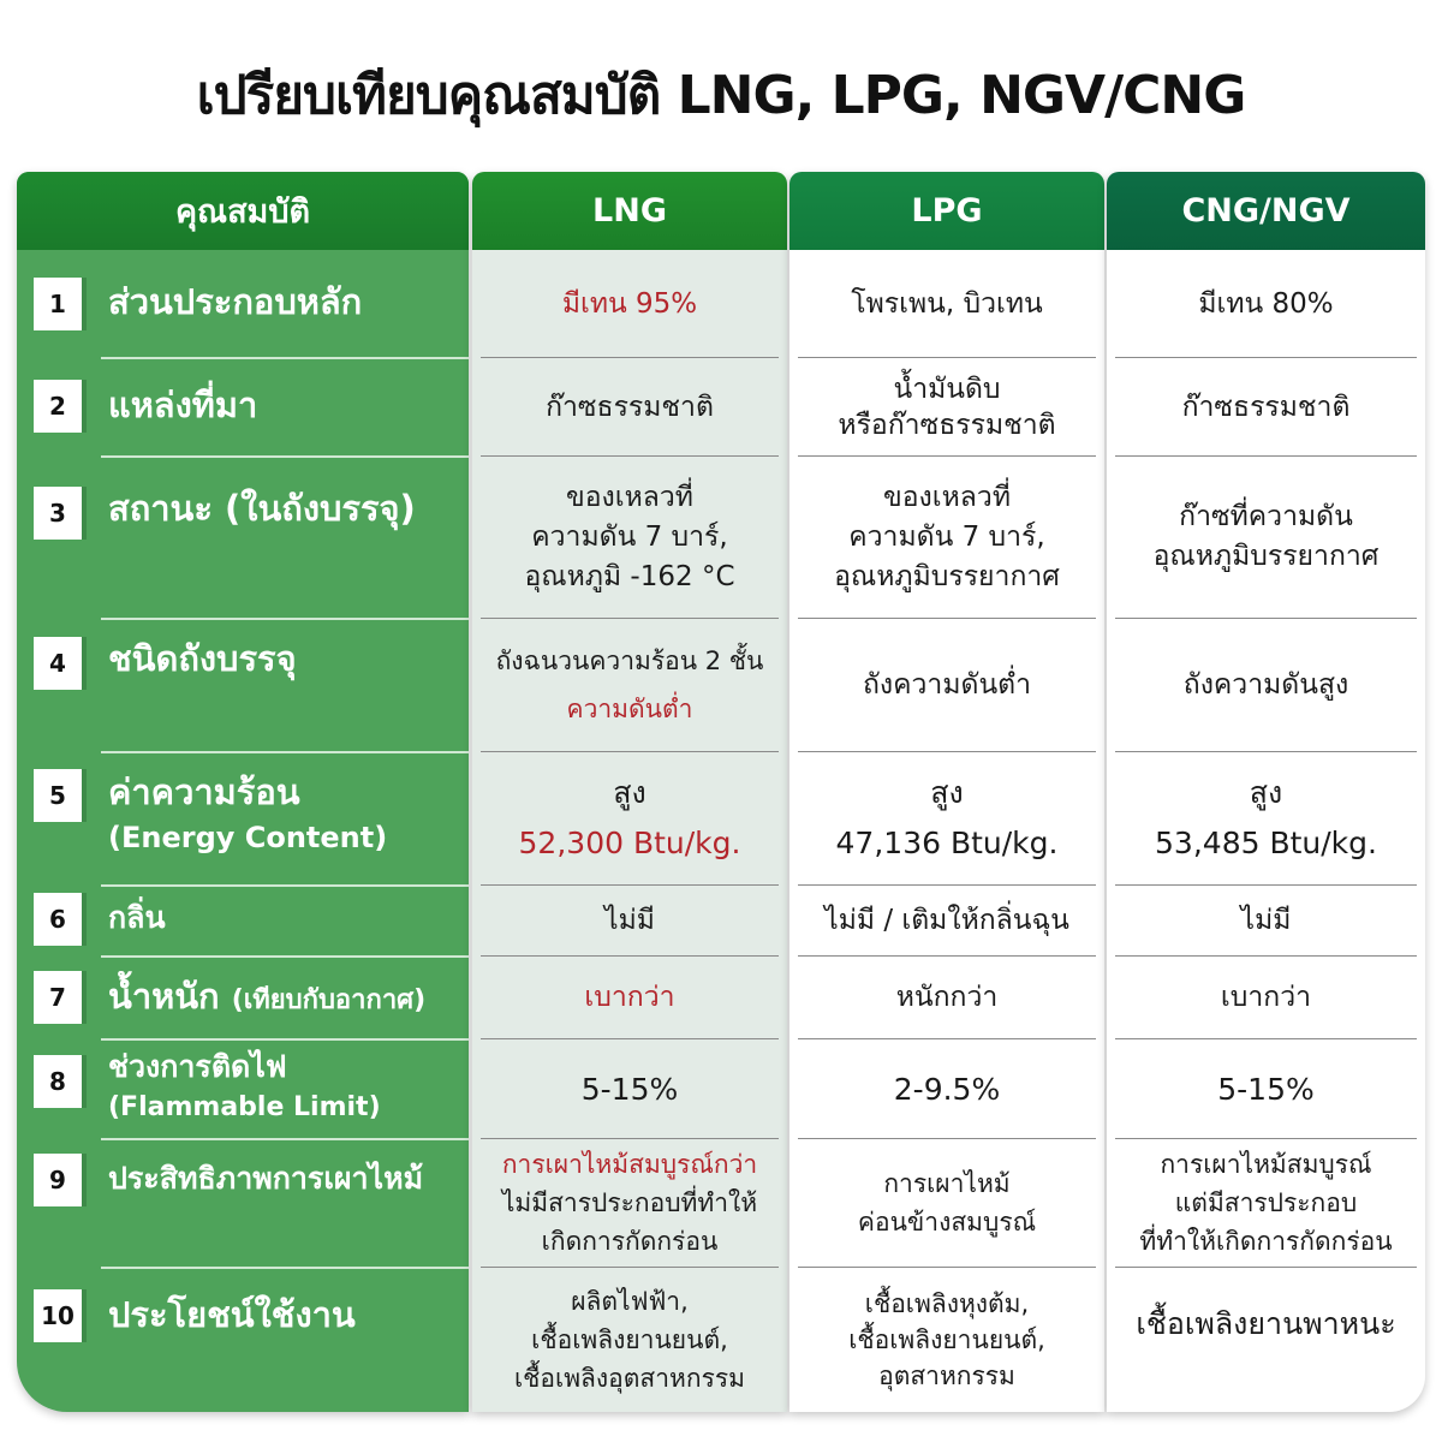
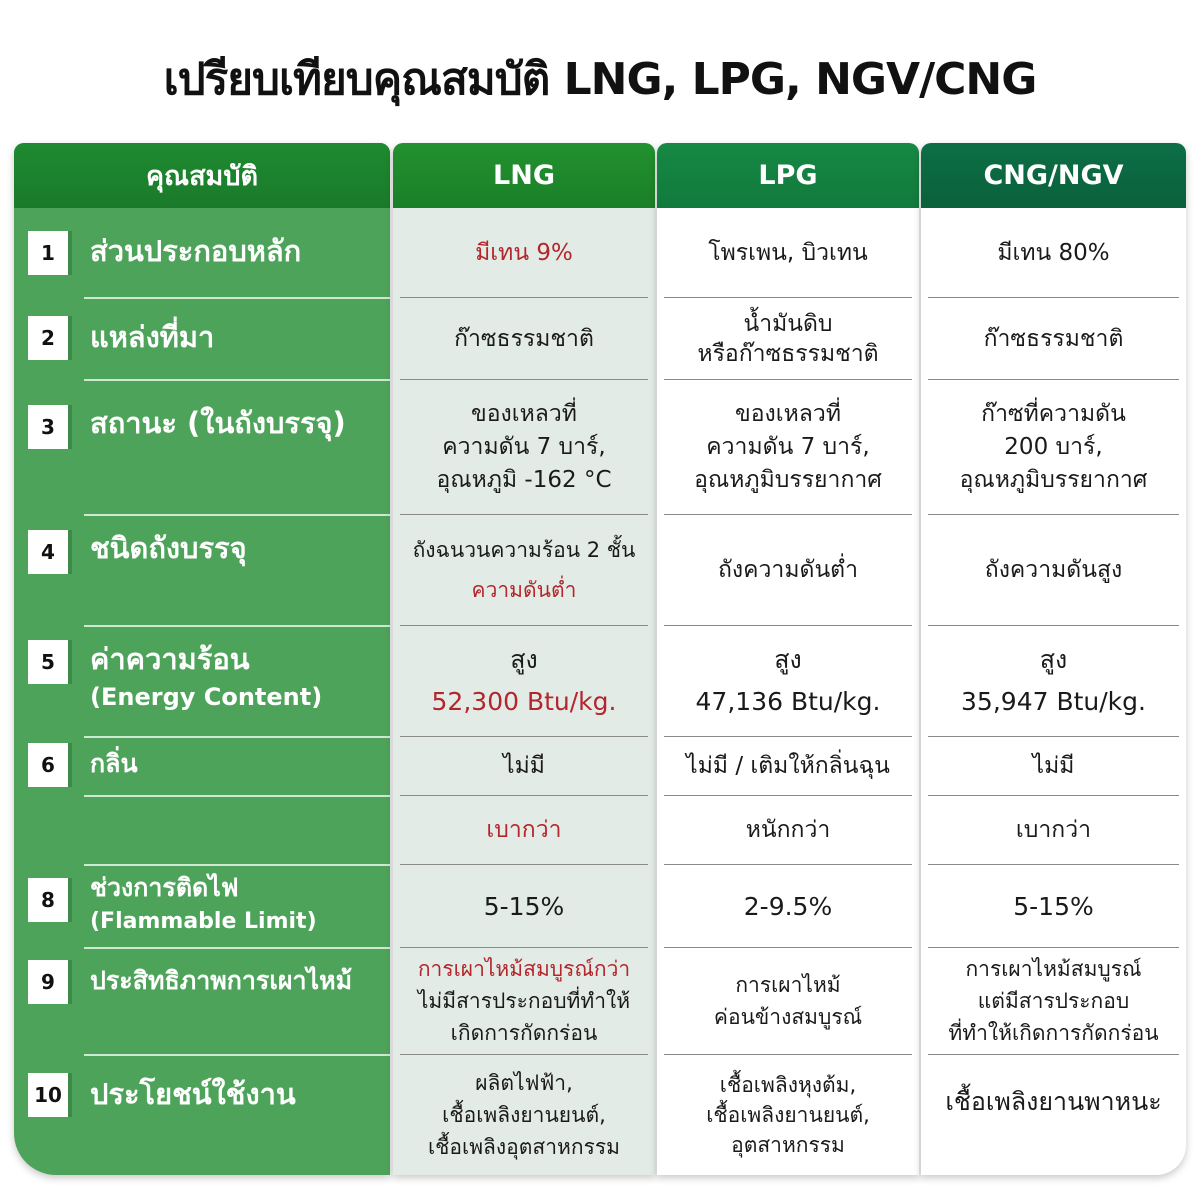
  เปรียบเทียบคุณสมบัติ LNG, LPG, NGV/CNG
  คุณสมบัติ
  1
  ส่วนประกอบหลัก
  2
  แหล่งที่มา
  3
  สถานะ (ในถังบรรจุ)
  4
  ชนิดถังบรรจุ
  5
  ค่าความร้อน
  (Energy Content)
  6
  กลิ่น
- 7
- น้ำหนัก (เทียบกับอากาศ)
  8
  ช่วงการติดไฟ
  (Flammable Limit)
  9
  ประสิทธิภาพการเผาไหม้
  10
  ประโยชน์ใช้งาน
  LNG
- มีเทน 95%
+ มีเทน 9%
  ก๊าซธรรมชาติ
  ของเหลวที่
  ความดัน 7 บาร์,
  อุณหภูมิ -162 °C
  ถังฉนวนความร้อน 2 ชั้น
  ความดันต่ำ
  สูง
  52,300 Btu/kg.
  ไม่มี
  เบากว่า
  5-15%
  การเผาไหม้สมบูรณ์กว่า
  ไม่มีสารประกอบที่ทำให้
  เกิดการกัดกร่อน
  ผลิตไฟฟ้า,
  เชื้อเพลิงยานยนต์,
  เชื้อเพลิงอุตสาหกรรม
  LPG
  โพรเพน, บิวเทน
  น้ำมันดิบ
  หรือก๊าซธรรมชาติ
  ของเหลวที่
  ความดัน 7 บาร์,
  อุณหภูมิบรรยากาศ
  ถังความดันต่ำ
  สูง
  47,136 Btu/kg.
  ไม่มี / เติมให้กลิ่นฉุน
  หนักกว่า
  2-9.5%
  การเผาไหม้
  ค่อนข้างสมบูรณ์
  เชื้อเพลิงหุงต้ม,
  เชื้อเพลิงยานยนต์,
  อุตสาหกรรม
  CNG/NGV
  มีเทน 80%
  ก๊าซธรรมชาติ
  ก๊าซที่ความดัน
+ 200 บาร์,
  อุณหภูมิบรรยากาศ
  ถังความดันสูง
  สูง
- 53,485 Btu/kg.
+ 35,947 Btu/kg.
  ไม่มี
  เบากว่า
  5-15%
  การเผาไหม้สมบูรณ์
  แต่มีสารประกอบ
  ที่ทำให้เกิดการกัดกร่อน
  เชื้อเพลิงยานพาหนะ
